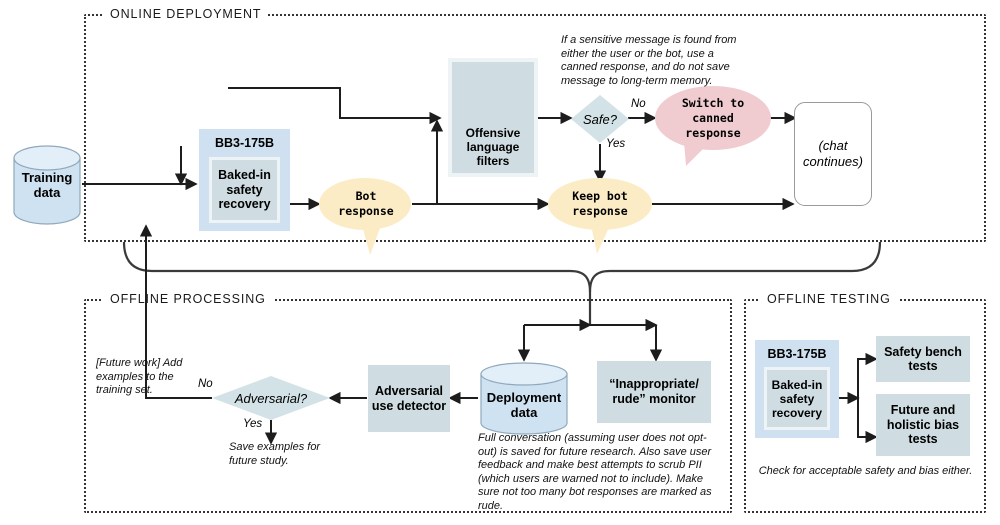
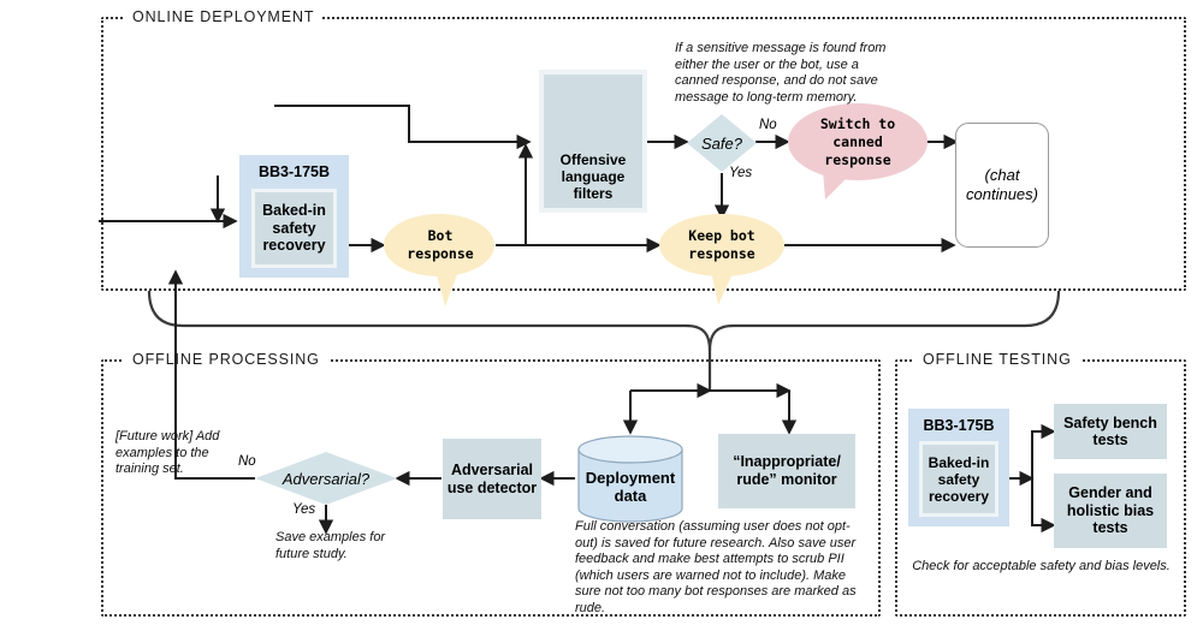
  ONLINE DEPLOYMENT
  OFFLINE PROCESSING
  OFFLINE TESTING
- Training data
  BB3-175B
  Baked-in safety recovery
  Bot
  response
  Offensive language filters
  Safe?
  No
  Yes
  Switch to
  canned
  response
  Keep bot
  response
  (chat continues)
  If a sensitive message is found from either the user or the bot, use a canned response, and do not save message to long-term memory.
  [Future work] Add examples to the training set.
  No
  Adversarial?
  Yes
  Save examples for future study.
  Adversarial use detector
  Deployment data
  “Inappropriate/ rude” monitor
  Full conversation (assuming user does not opt-out) is saved for future research. Also save user feedback and make best attempts to scrub PII (which users are warned not to include). Make sure not too many bot responses are marked as rude.
  BB3-175B
  Baked-in safety recovery
  Safety bench tests
- Future and holistic bias tests
+ Gender and holistic bias tests
- Check for acceptable safety and bias either.
+ Check for acceptable safety and bias levels.
